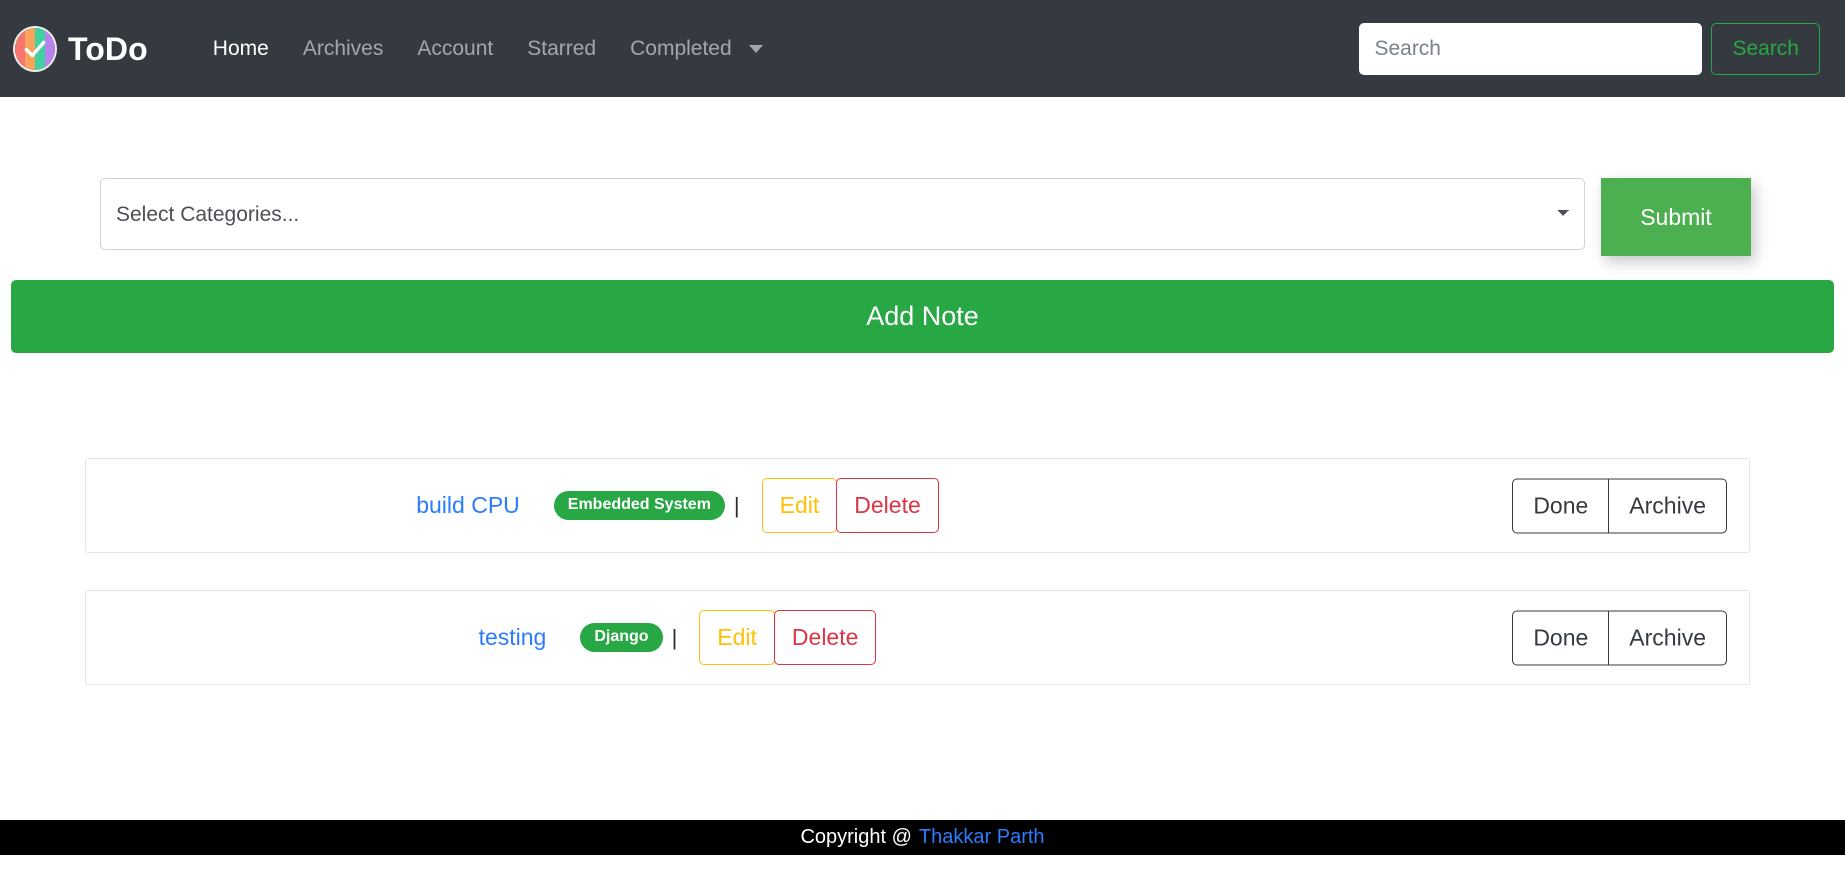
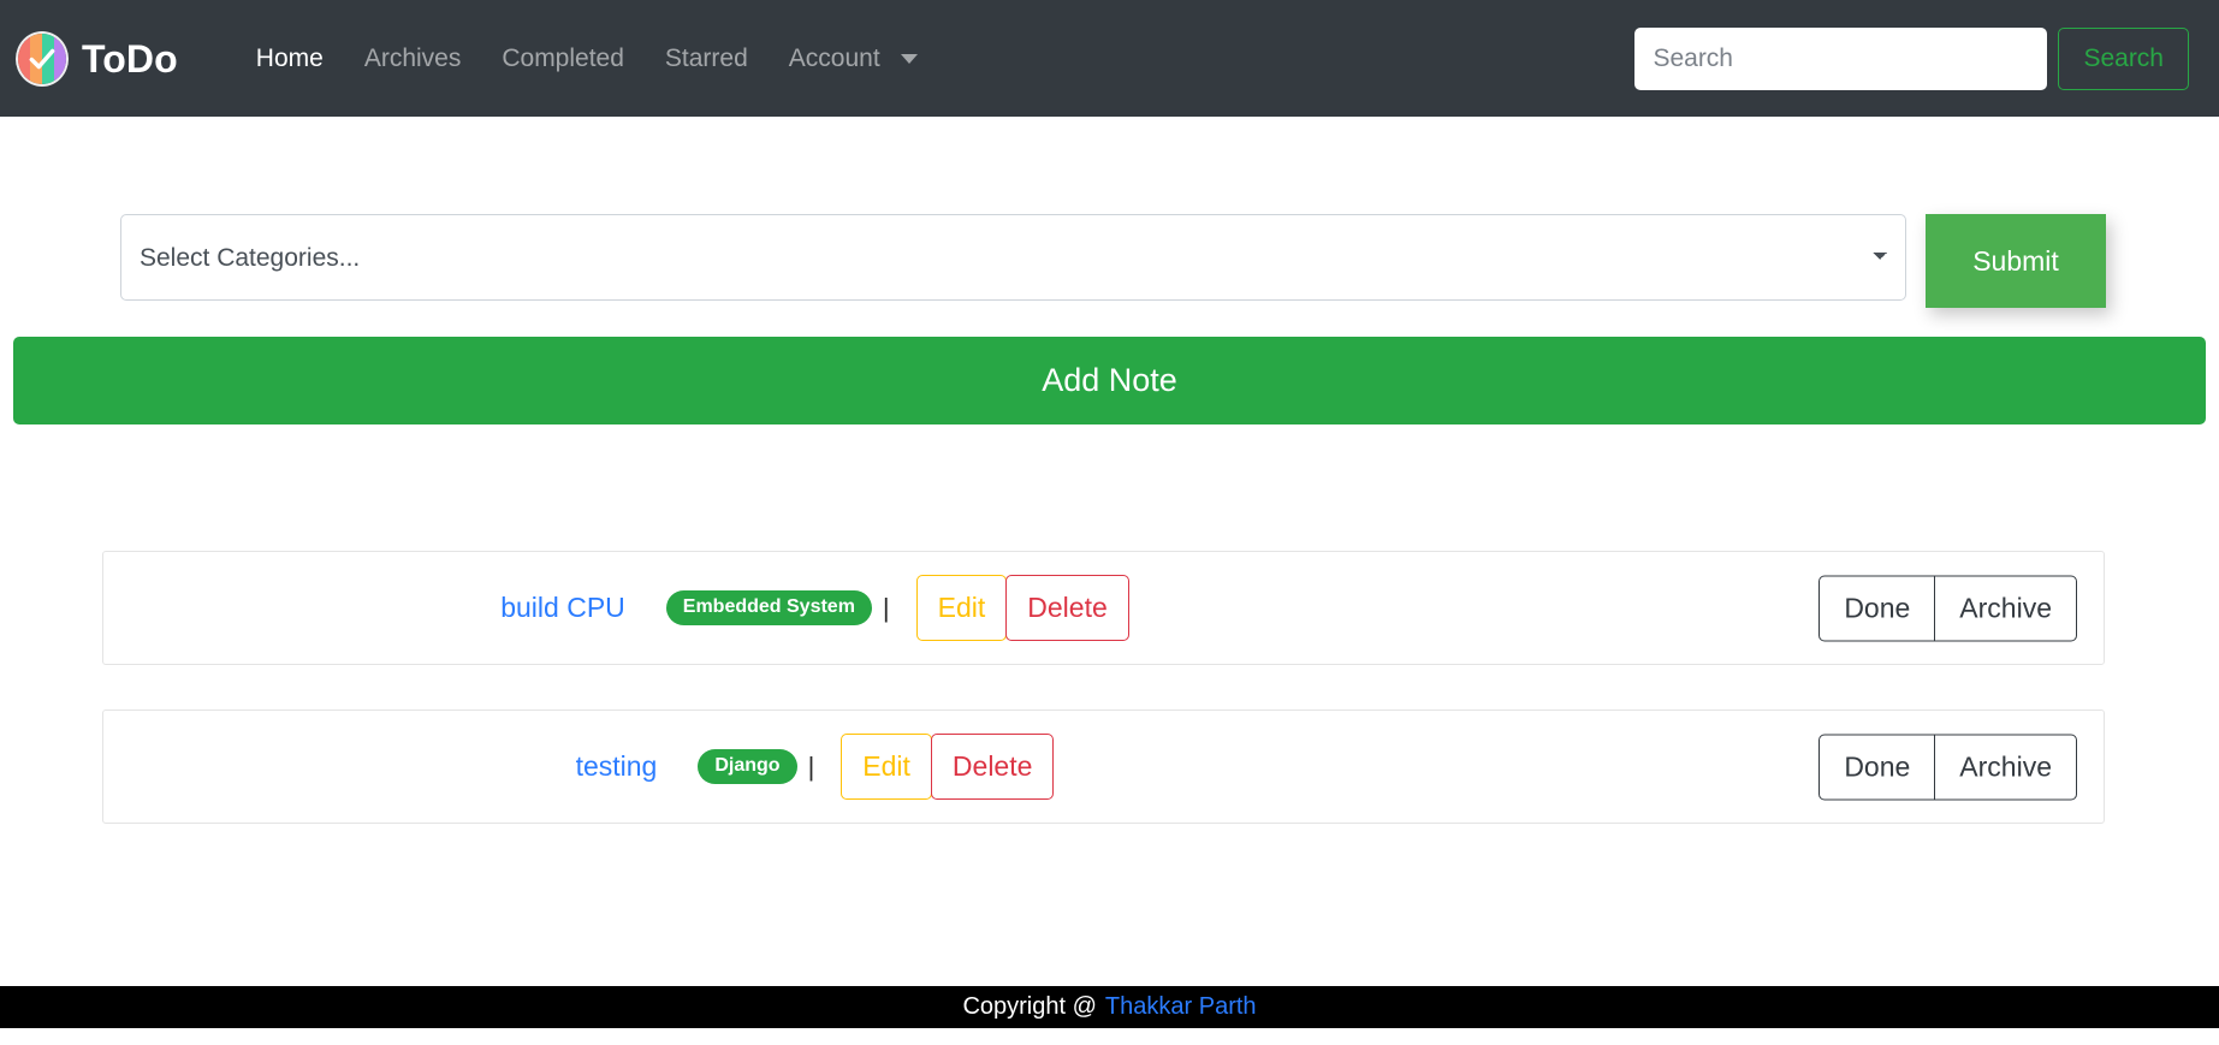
  ToDo
  Home
  Archives
- Account
+ Completed
  Starred
- Completed
+ Account
  Search
  Search
  Select Categories...
  Submit
  Add Note
  build CPU
  Embedded System
  |
  Edit
  Delete
  Done
  Archive
  testing
  Django
  |
  Edit
  Delete
  Done
  Archive
  Copyright @
  Thakkar Parth
